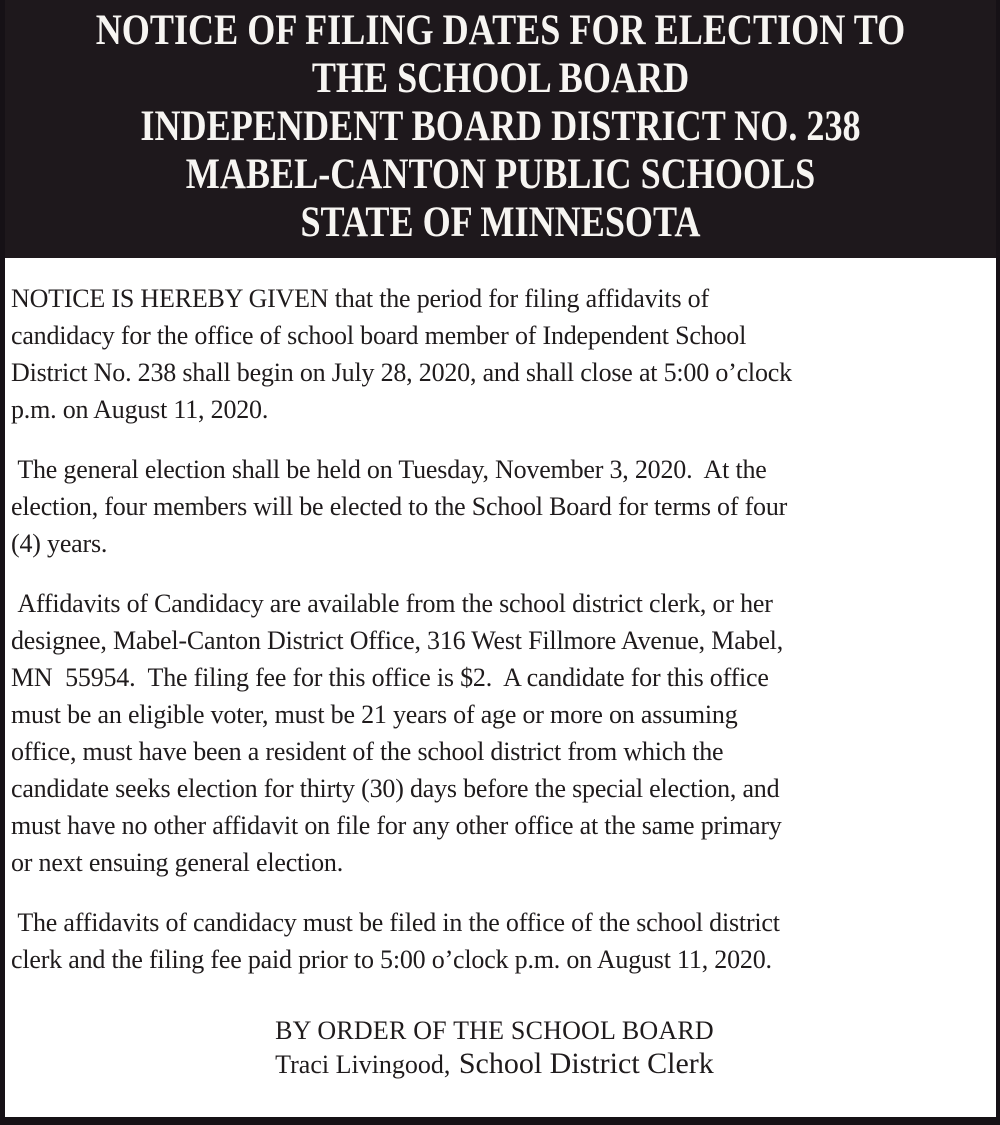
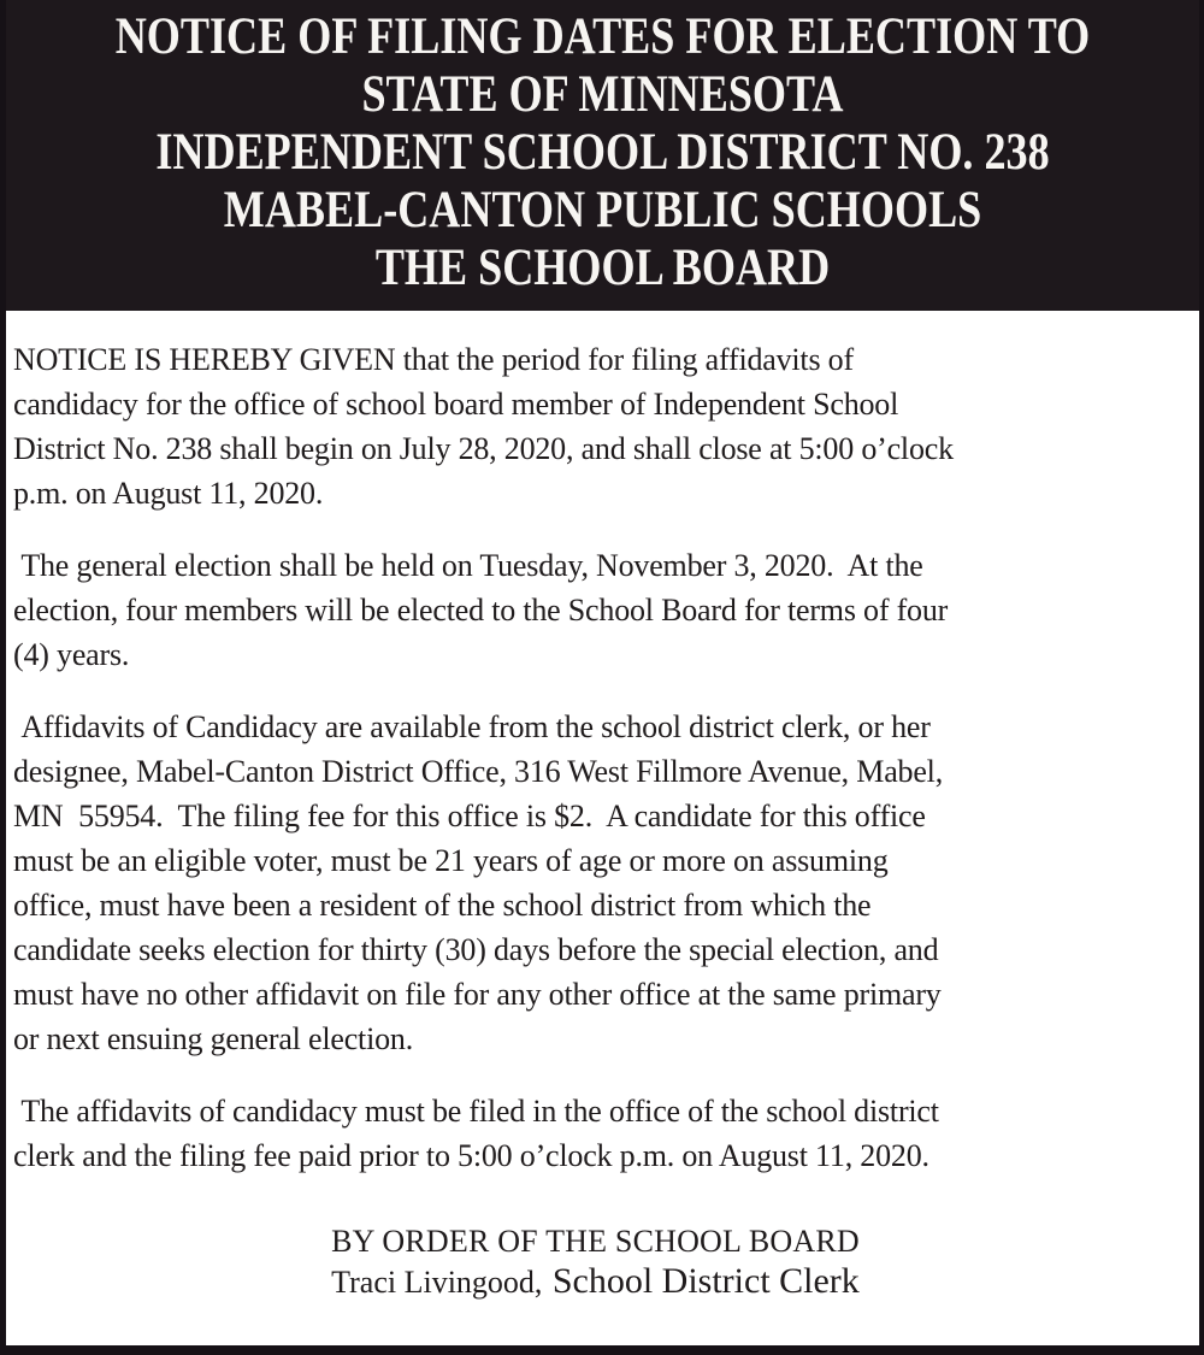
  NOTICE OF FILING DATES FOR ELECTION TO
- THE SCHOOL BOARD
+ STATE OF MINNESOTA
- INDEPENDENT BOARD DISTRICT NO. 238
+ INDEPENDENT SCHOOL DISTRICT NO. 238
  MABEL-CANTON PUBLIC SCHOOLS
- STATE OF MINNESOTA
+ THE SCHOOL BOARD
  NOTICE IS HEREBY GIVEN that the period for filing affidavits of
  candidacy for the office of school board member of Independent School
  District No. 238 shall begin on July 28, 2020, and shall close at 5:00 o’clock
  p.m. on August 11, 2020.
  The general election shall be held on Tuesday, November 3, 2020. At the
  election, four members will be elected to the School Board for terms of four
  (4) years.
  Affidavits of Candidacy are available from the school district clerk, or her
  designee, Mabel-Canton District Office, 316 West Fillmore Avenue, Mabel,
  MN 55954. The filing fee for this office is $2. A candidate for this office
  must be an eligible voter, must be 21 years of age or more on assuming
  office, must have been a resident of the school district from which the
  candidate seeks election for thirty (30) days before the special election, and
  must have no other affidavit on file for any other office at the same primary
  or next ensuing general election.
  The affidavits of candidacy must be filed in the office of the school district
  clerk and the filing fee paid prior to 5:00 o’clock p.m. on August 11, 2020.
  BY ORDER OF THE SCHOOL BOARD
  Traci Livingood, School District Clerk
